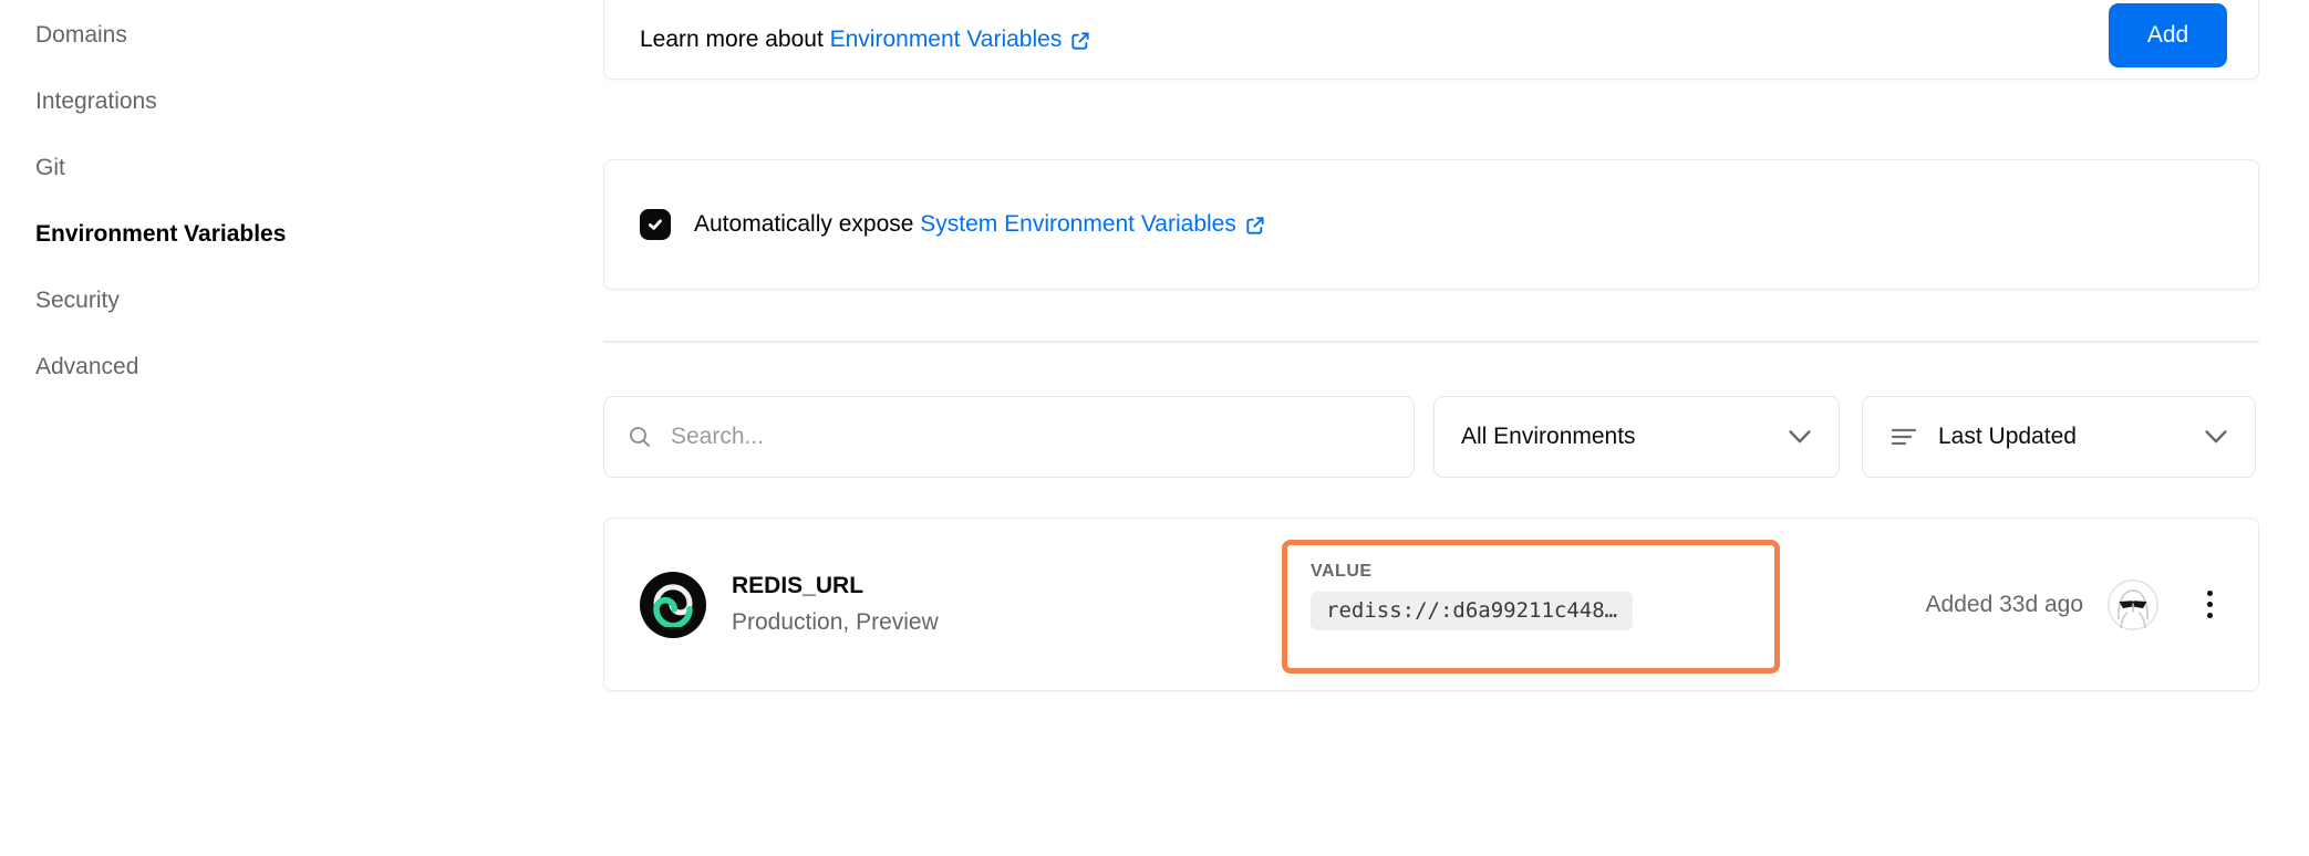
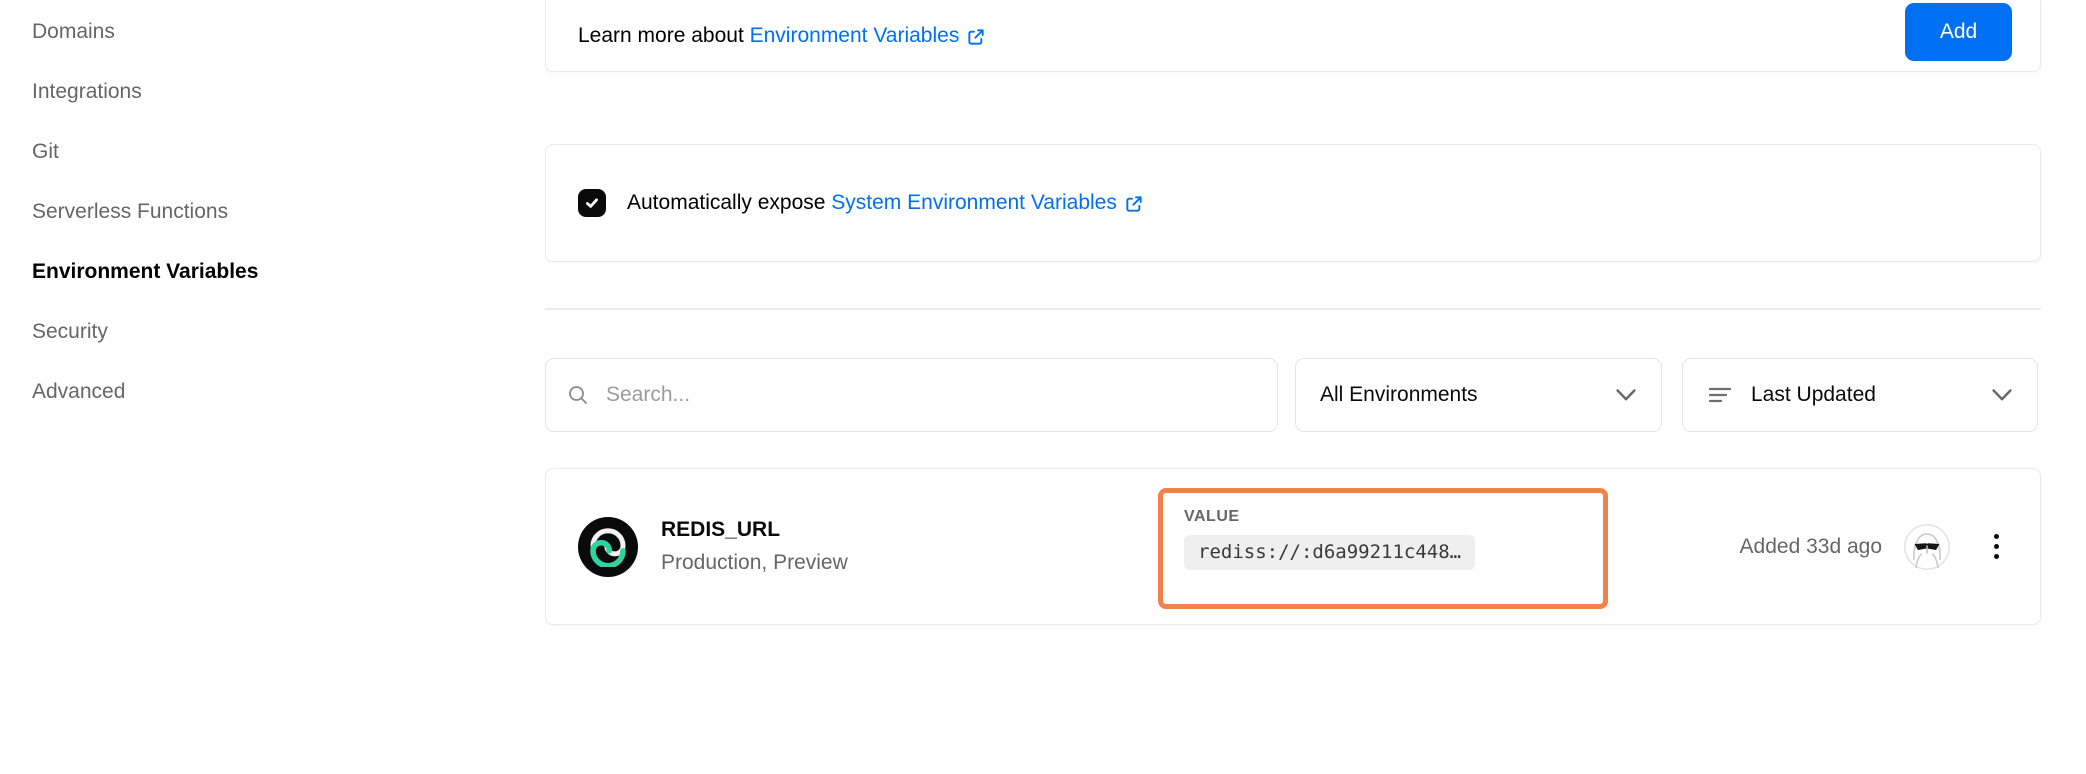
  Domains
  Integrations
  Git
+ Serverless Functions
  Environment Variables
  Security
  Advanced
  Learn more about
  Environment Variables
  Add
  Automatically expose
  System Environment Variables
  Search...
  All Environments
  Last Updated
  REDIS_URL
  Production, Preview
  VALUE
  rediss://:d6a99211c448…
  Added 33d ago
